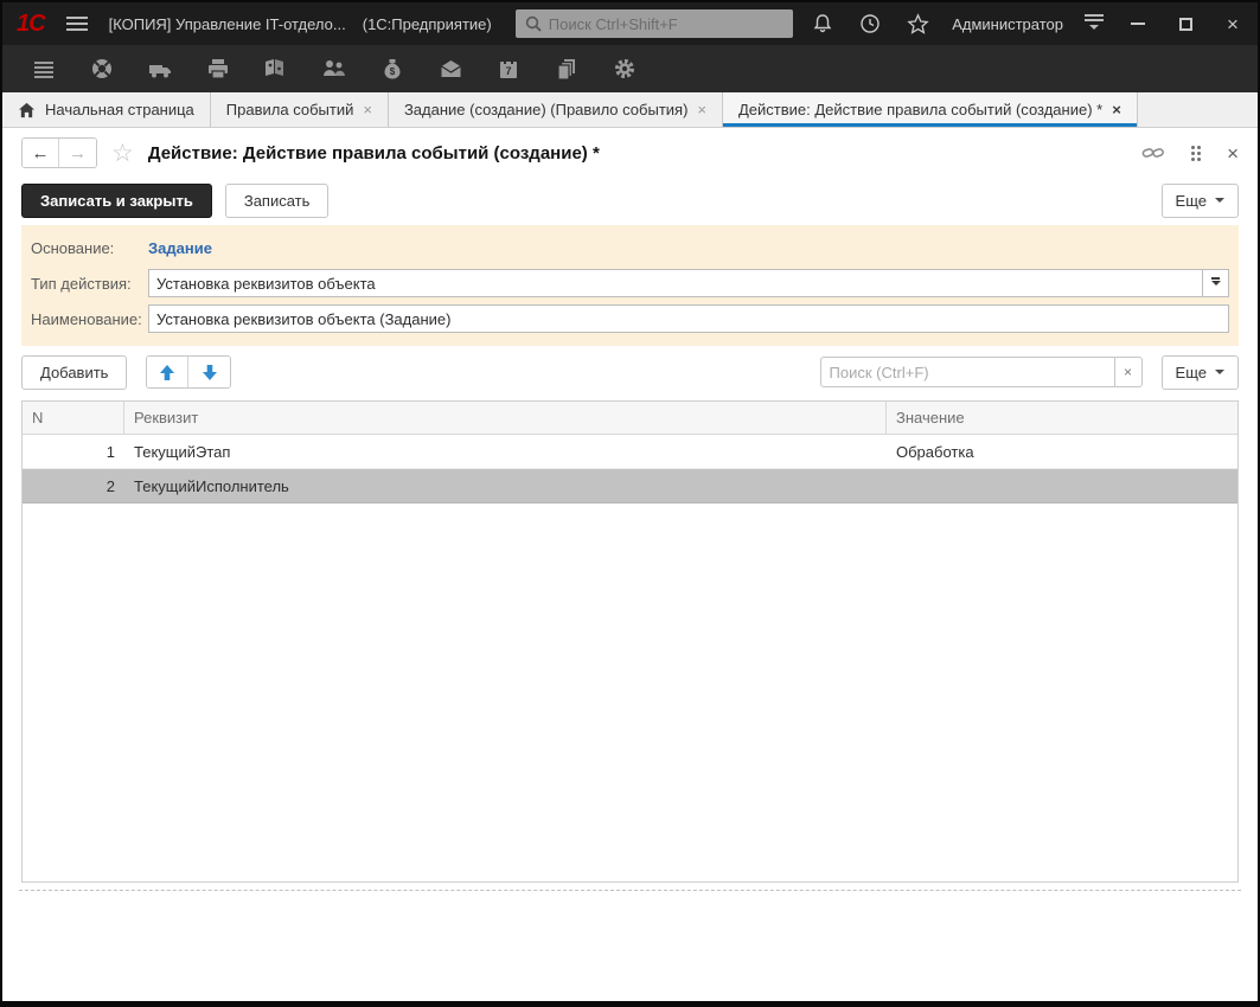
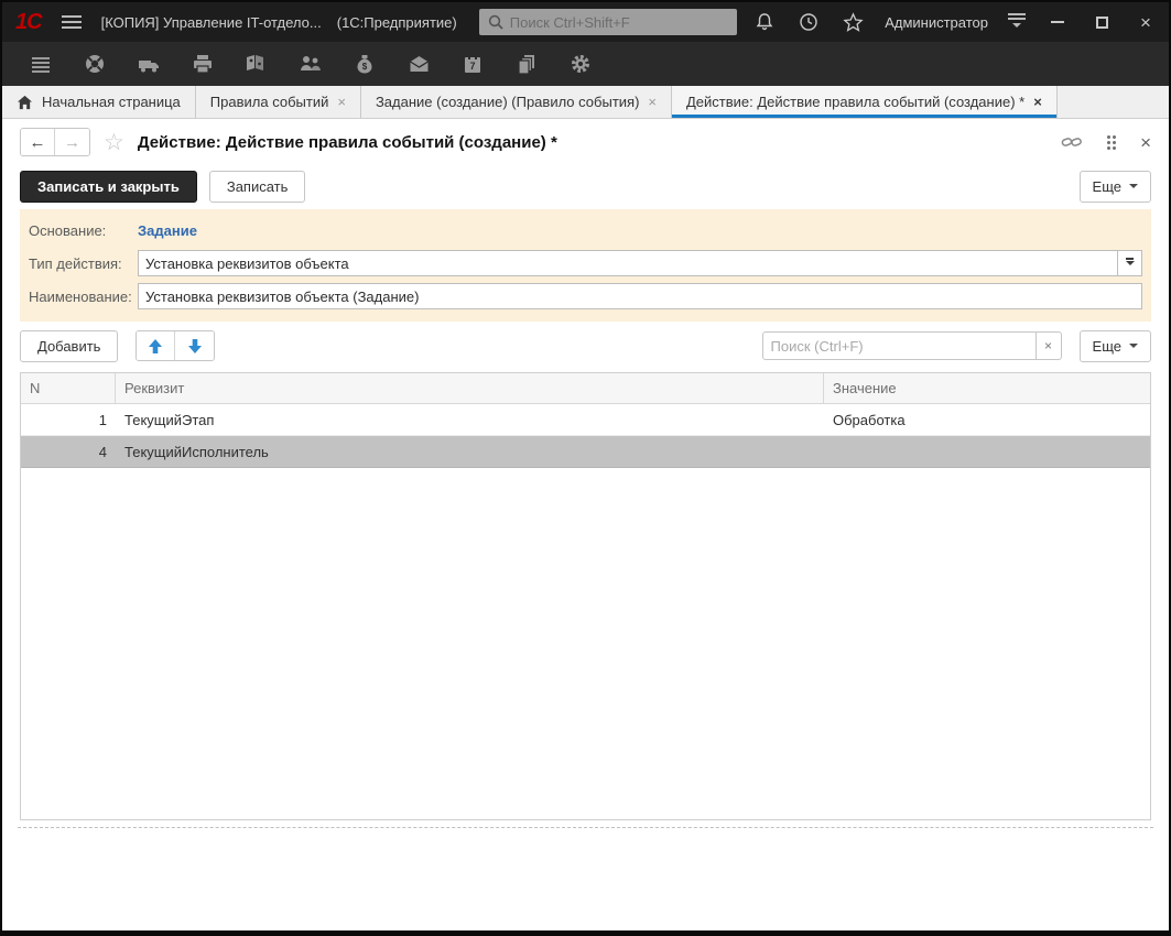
  1С
  [КОПИЯ] Управление IT-отдело...
  (1С:Предприятие)
  Поиск Ctrl+Shift+F
  Администратор
  ×
  $
  7
  Начальная страница
  Правила событий
  ×
  Задание (создание) (Правило события)
  ×
  Действие: Действие правила событий (создание) *
  ×
  ←
  →
  ☆
  Действие: Действие правила событий (создание) *
  ×
  Записать и закрыть
  Записать
  Еще
  Основание:
  Задание
  Тип действия:
  Установка реквизитов объекта
  Наименование:
  Установка реквизитов объекта (Задание)
  Добавить
  Поиск (Ctrl+F)
  ×
  Еще
  N
  Реквизит
  Значение
  1
  ТекущийЭтап
  Обработка
- 2
+ 4
  ТекущийИсполнитель
